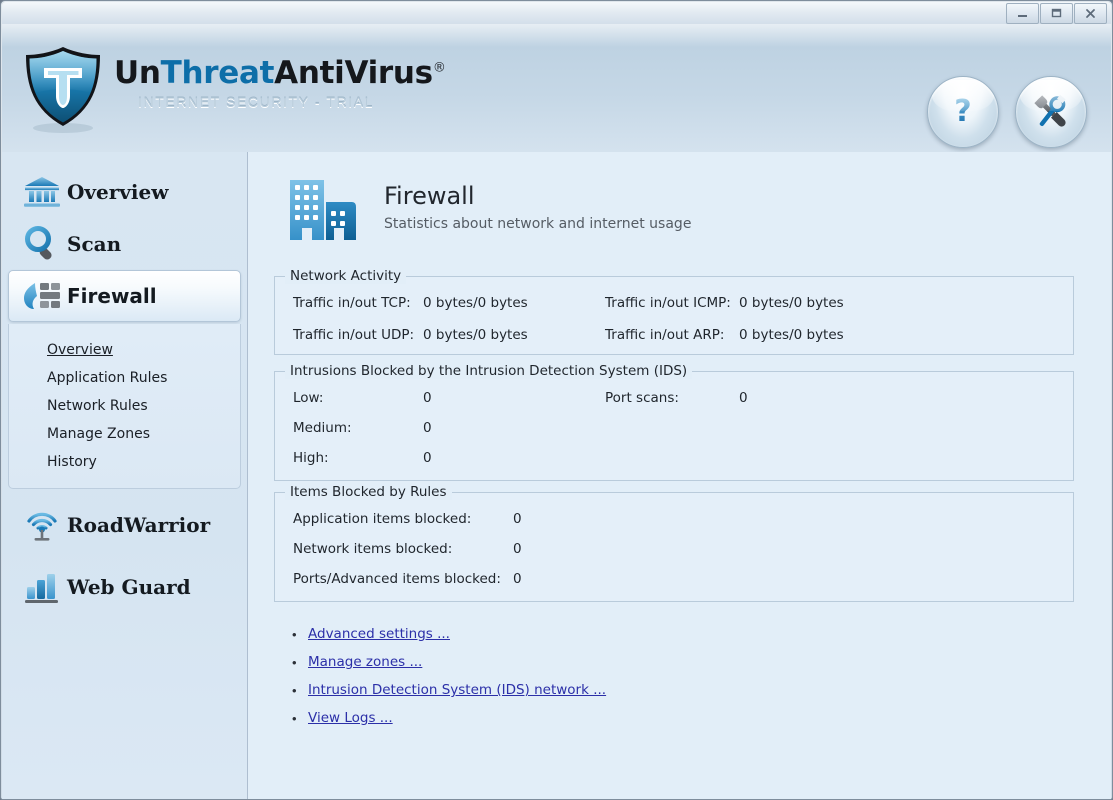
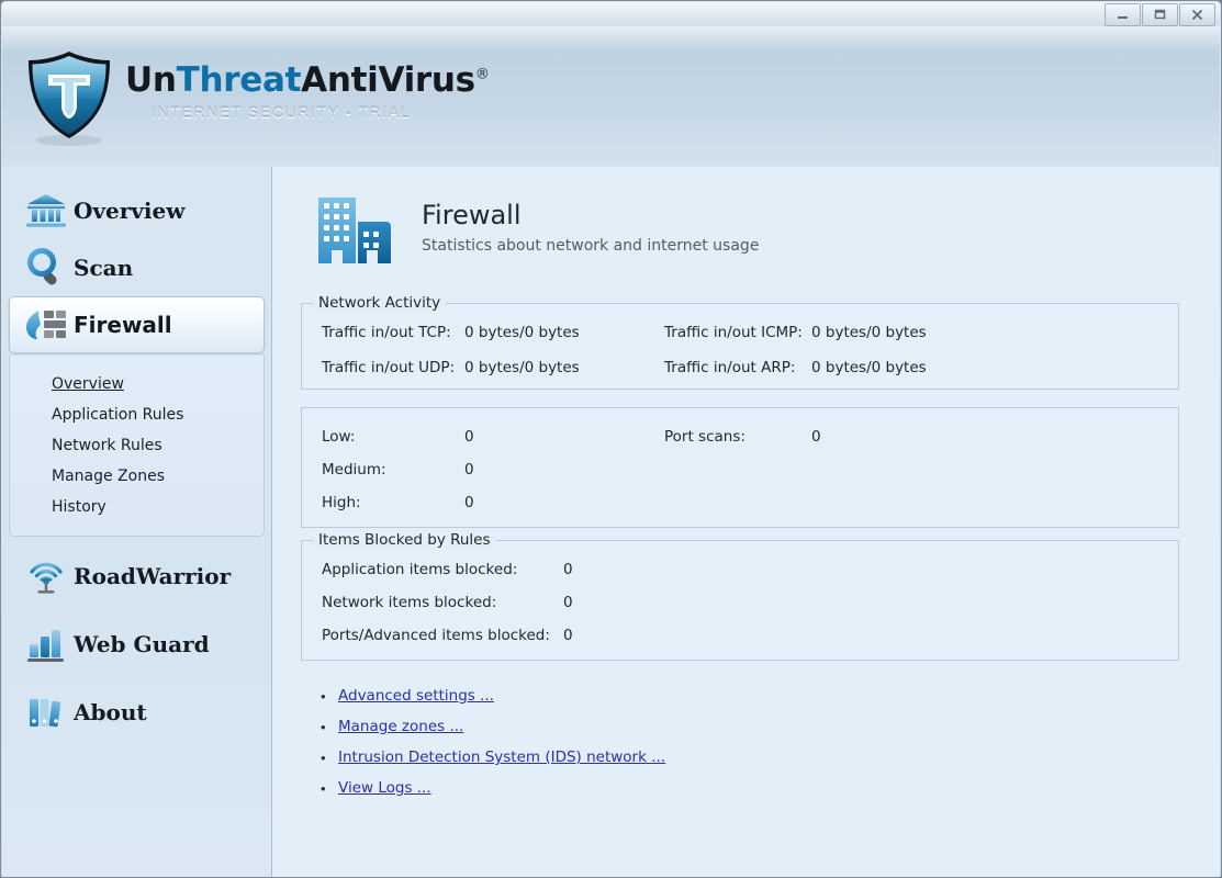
  UnThreatAntiVirus®
  INTERNET SECURITY - TRIAL
- ?
  Overview
  Scan
  Firewall
  Overview
  Application Rules
  Network Rules
  Manage Zones
  History
  RoadWarrior
  Web Guard
+ About
  Firewall
  Statistics about network and internet usage
  Network Activity
  Traffic in/out TCP:
  0 bytes/0 bytes
  Traffic in/out ICMP:
  0 bytes/0 bytes
  Traffic in/out UDP:
  0 bytes/0 bytes
  Traffic in/out ARP:
  0 bytes/0 bytes
- Intrusions Blocked by the Intrusion Detection System (IDS)
  Low:
  0
  Port scans:
  0
  Medium:
  0
  High:
  0
  Items Blocked by Rules
  Application items blocked:
  0
  Network items blocked:
  0
  Ports/Advanced items blocked:
  0
  •
  Advanced settings ...
  •
  Manage zones ...
  •
  Intrusion Detection System (IDS) network ...
  •
  View Logs ...
